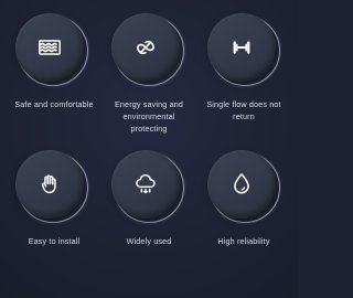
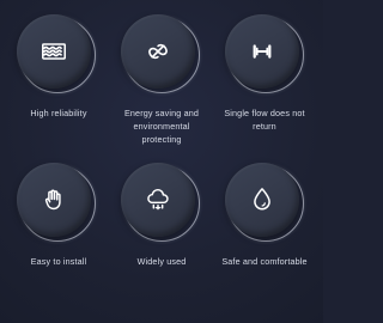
- Safe and comfortable
+ High reliability
  Energy saving and environmental protecting
  Single flow does not return
  Easy to install
  Widely used
- High reliability
+ Safe and comfortable
